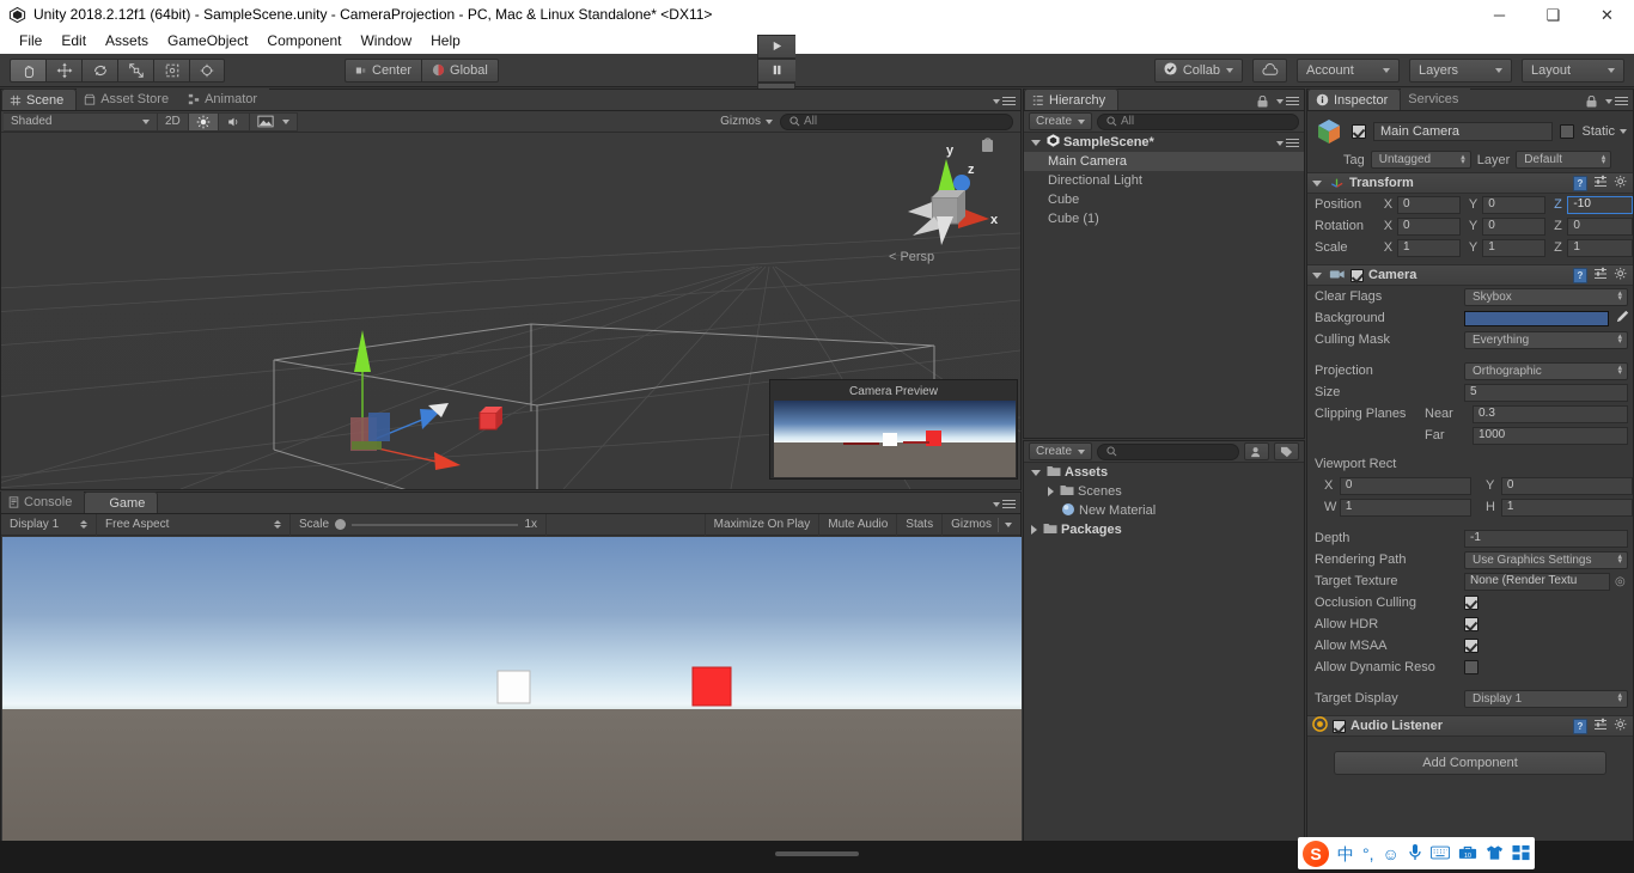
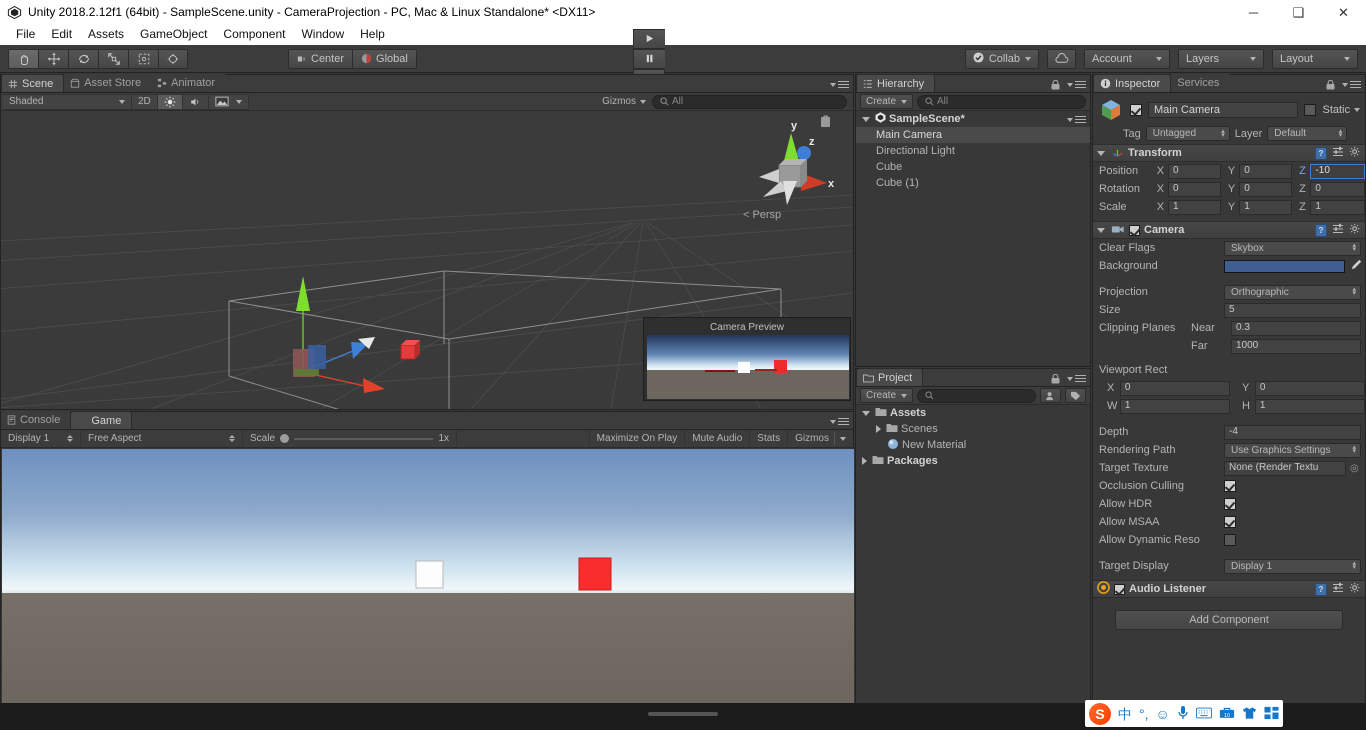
  Unity 2018.2.12f1 (64bit) - SampleScene.unity - CameraProjection - PC, Mac & Linux Standalone* <DX11>
  ─
  ❑
  ✕
  File
  Edit
  Assets
  GameObject
  Component
  Window
  Help
  Center
  Global
  Collab
  Account
  Layers
  Layout
  Scene
  Asset Store
  Animator
  Shaded
  2D
  Gizmos
  All
  y
  z
  x
  <
  Persp
  Camera Preview
  Console
  Game
  Display 1
  Free Aspect
  Scale
  1x
  Maximize On Play
  Mute Audio
  Stats
  Gizmos
  Hierarchy
  Create
  All
  SampleScene*
  Main Camera
  Directional Light
  Cube
  Cube (1)
+ Project
  Create
  Assets
  Scenes
  New Material
  Packages
  Inspector
  Services
  Main Camera
  Static
  Tag
  Untagged
  Layer
  Default
  Transform
  ?
  Position
  X
  0
  Y
  0
  Z
  -10
  Rotation
  X
  0
  Y
  0
  Z
  0
  Scale
  X
  1
  Y
  1
  Z
  1
  Camera
  ?
  Clear Flags
  Skybox
  Background
- Culling Mask
- Everything
  Projection
  Orthographic
  Size
  5
  Clipping Planes
  Near
  0.3
  Far
  1000
  Viewport Rect
  X
  0
  Y
  0
  W
  1
  H
  1
  Depth
- -1
+ -4
  Rendering Path
  Use Graphics Settings
  Target Texture
  None (Render Textu
  ◎
  Occlusion Culling
  Allow HDR
  Allow MSAA
  Allow Dynamic Reso
  Target Display
  Display 1
  Audio Listener
  ?
  Add Component
  S
  中
  °,
  ☺
